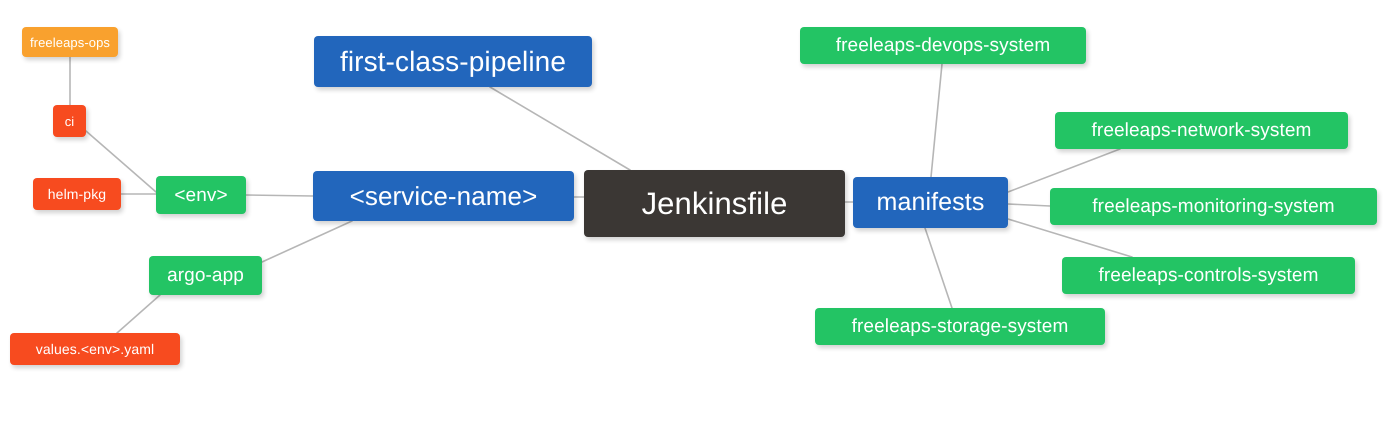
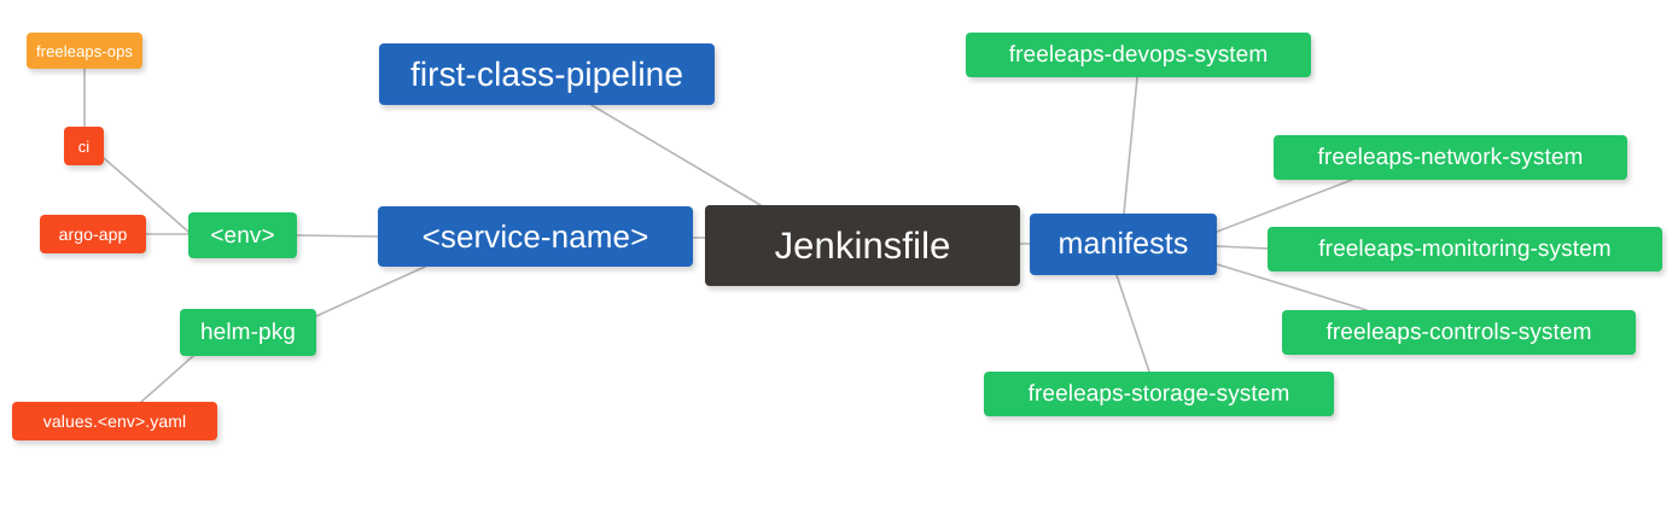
  freeleaps-ops
  ci
- helm-pkg
+ argo-app
  <env>
- argo-app
+ helm-pkg
  values.<env>.yaml
  first-class-pipeline
  <service-name>
  Jenkinsfile
  manifests
  freeleaps-devops-system
  freeleaps-network-system
  freeleaps-monitoring-system
  freeleaps-controls-system
  freeleaps-storage-system
